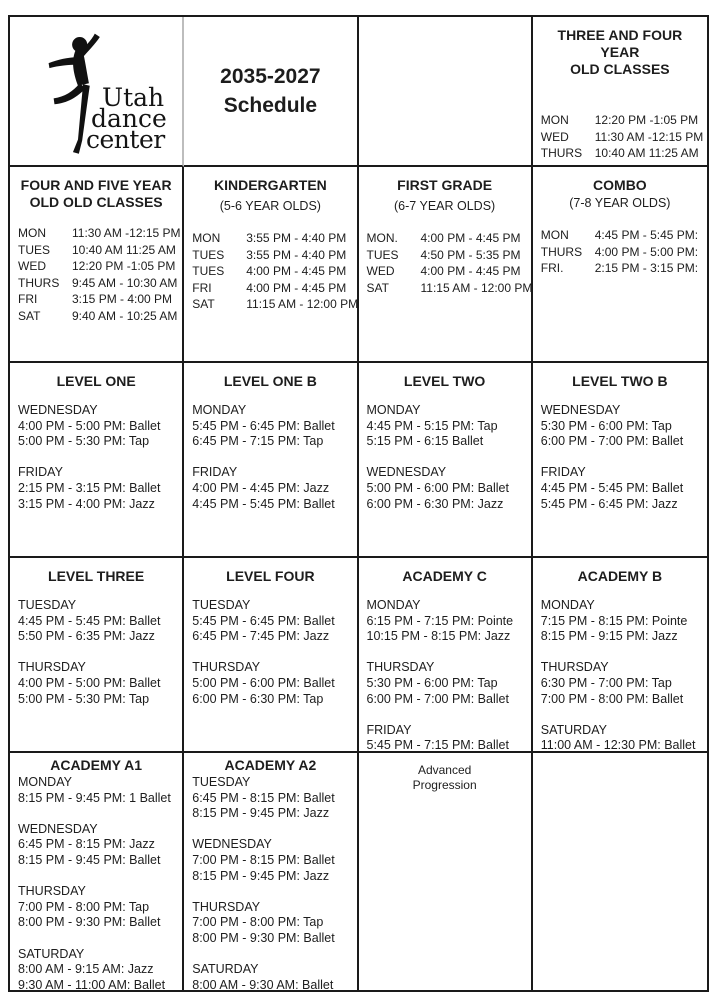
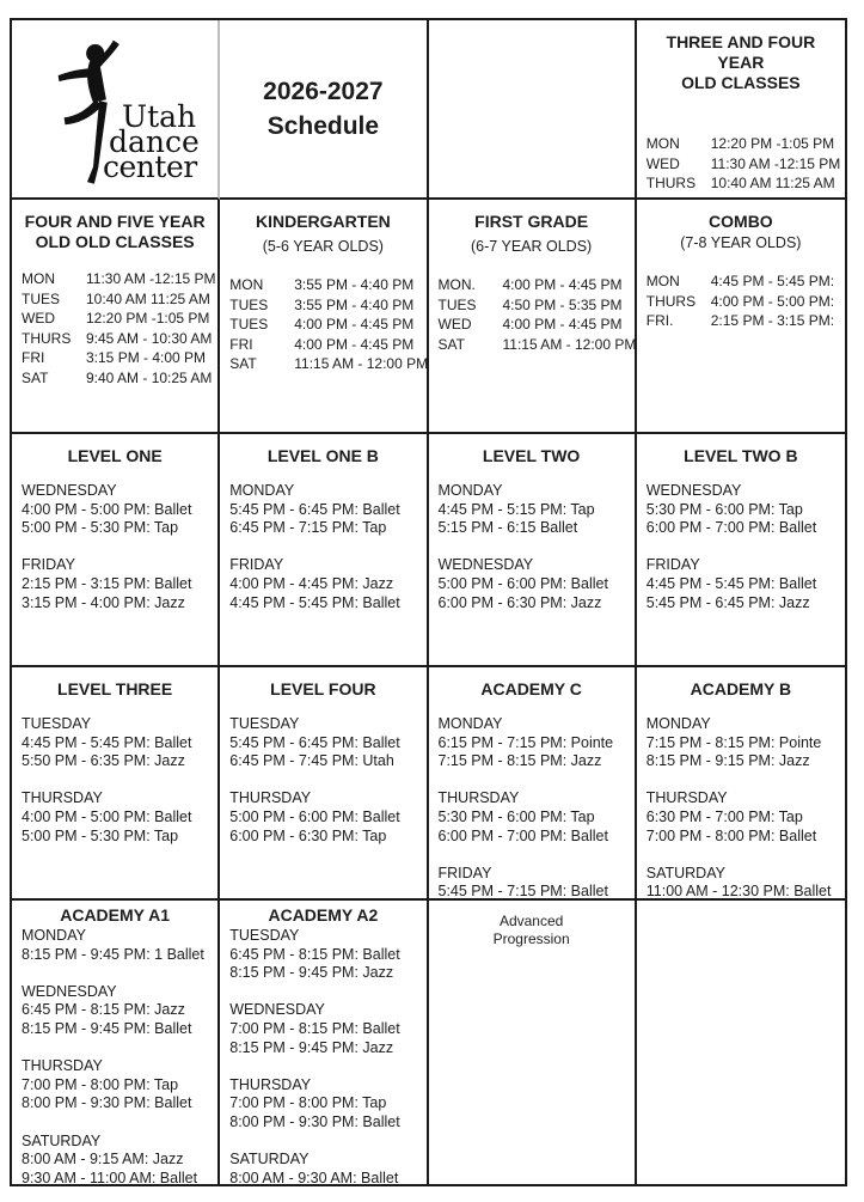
  Utah
  dance
  center
- 2035-2027
+ 2026-2027
  Schedule
  THREE AND FOUR YEAR
  OLD CLASSES
  MON
  12:20 PM -1:05 PM
  WED
  11:30 AM -12:15 PM
  THURS
  10:40 AM 11:25 AM
  FOUR AND FIVE YEAR
  OLD OLD CLASSES
  MON
  11:30 AM -12:15 PM
  TUES
  10:40 AM 11:25 AM
  WED
  12:20 PM -1:05 PM
  THURS
  9:45 AM - 10:30 AM
  FRI
  3:15 PM - 4:00 PM
  SAT
  9:40 AM - 10:25 AM
  KINDERGARTEN
  (5-6 YEAR OLDS)
  MON
  3:55 PM - 4:40 PM
  TUES
  3:55 PM - 4:40 PM
  TUES
  4:00 PM - 4:45 PM
  FRI
  4:00 PM - 4:45 PM
  SAT
  11:15 AM - 12:00 PM
  FIRST GRADE
  (6-7 YEAR OLDS)
  MON.
  4:00 PM - 4:45 PM
  TUES
  4:50 PM - 5:35 PM
  WED
  4:00 PM - 4:45 PM
  SAT
  11:15 AM - 12:00 PM
  COMBO
  (7-8 YEAR OLDS)
  MON
  4:45 PM - 5:45 PM:
  THURS
  4:00 PM - 5:00 PM:
  FRI.
  2:15 PM - 3:15 PM:
  LEVEL ONE
  WEDNESDAY
  4:00 PM - 5:00 PM: Ballet
  5:00 PM - 5:30 PM: Tap
  FRIDAY
  2:15 PM - 3:15 PM: Ballet
  3:15 PM - 4:00 PM: Jazz
  LEVEL ONE B
  MONDAY
  5:45 PM - 6:45 PM: Ballet
  6:45 PM - 7:15 PM: Tap
  FRIDAY
  4:00 PM - 4:45 PM: Jazz
  4:45 PM - 5:45 PM: Ballet
  LEVEL TWO
  MONDAY
  4:45 PM - 5:15 PM: Tap
  5:15 PM - 6:15 Ballet
  WEDNESDAY
  5:00 PM - 6:00 PM: Ballet
  6:00 PM - 6:30 PM: Jazz
  LEVEL TWO B
  WEDNESDAY
  5:30 PM - 6:00 PM: Tap
  6:00 PM - 7:00 PM: Ballet
  FRIDAY
  4:45 PM - 5:45 PM: Ballet
  5:45 PM - 6:45 PM: Jazz
  LEVEL THREE
  TUESDAY
  4:45 PM - 5:45 PM: Ballet
  5:50 PM - 6:35 PM: Jazz
  THURSDAY
  4:00 PM - 5:00 PM: Ballet
  5:00 PM - 5:30 PM: Tap
  LEVEL FOUR
  TUESDAY
  5:45 PM - 6:45 PM: Ballet
- 6:45 PM - 7:45 PM: Jazz
+ 6:45 PM - 7:45 PM: Utah
  THURSDAY
  5:00 PM - 6:00 PM: Ballet
  6:00 PM - 6:30 PM: Tap
  ACADEMY C
  MONDAY
  6:15 PM - 7:15 PM: Pointe
- 10:15 PM - 8:15 PM: Jazz
+ 7:15 PM - 8:15 PM: Jazz
  THURSDAY
  5:30 PM - 6:00 PM: Tap
  6:00 PM - 7:00 PM: Ballet
  FRIDAY
  5:45 PM - 7:15 PM: Ballet
  ACADEMY B
  MONDAY
  7:15 PM - 8:15 PM: Pointe
  8:15 PM - 9:15 PM: Jazz
  THURSDAY
  6:30 PM - 7:00 PM: Tap
  7:00 PM - 8:00 PM: Ballet
  SATURDAY
  11:00 AM - 12:30 PM: Ballet
  ACADEMY A1
  MONDAY
  8:15 PM - 9:45 PM: 1 Ballet
  WEDNESDAY
  6:45 PM - 8:15 PM: Jazz
  8:15 PM - 9:45 PM: Ballet
  THURSDAY
  7:00 PM - 8:00 PM: Tap
  8:00 PM - 9:30 PM: Ballet
  SATURDAY
  8:00 AM - 9:15 AM: Jazz
  9:30 AM - 11:00 AM: Ballet
  ACADEMY A2
  TUESDAY
  6:45 PM - 8:15 PM: Ballet
  8:15 PM - 9:45 PM: Jazz
  WEDNESDAY
  7:00 PM - 8:15 PM: Ballet
  8:15 PM - 9:45 PM: Jazz
  THURSDAY
  7:00 PM - 8:00 PM: Tap
  8:00 PM - 9:30 PM: Ballet
  SATURDAY
  8:00 AM - 9:30 AM: Ballet
  Advanced
  Progression
